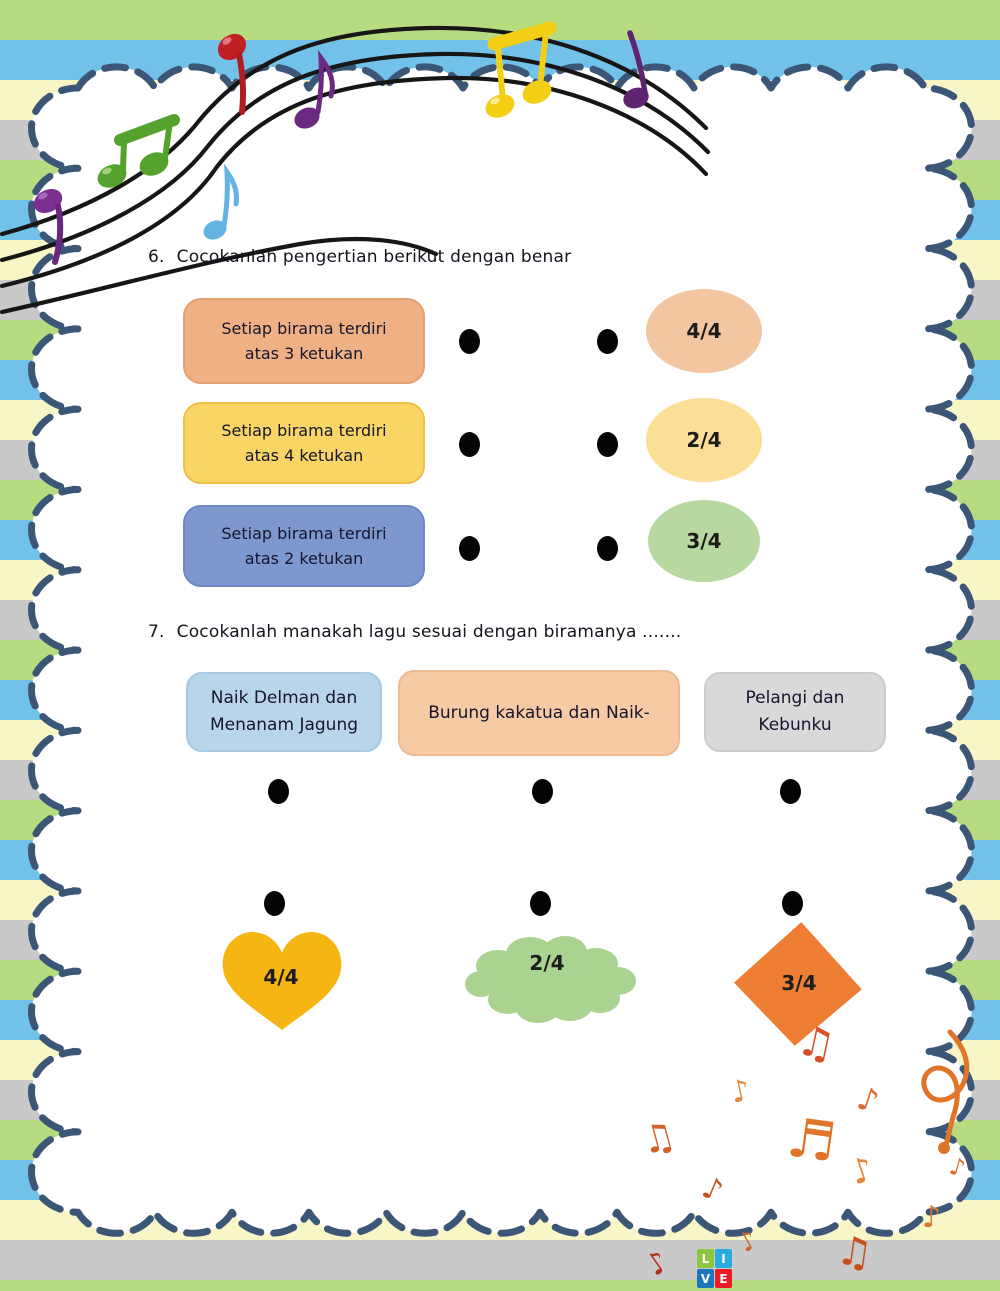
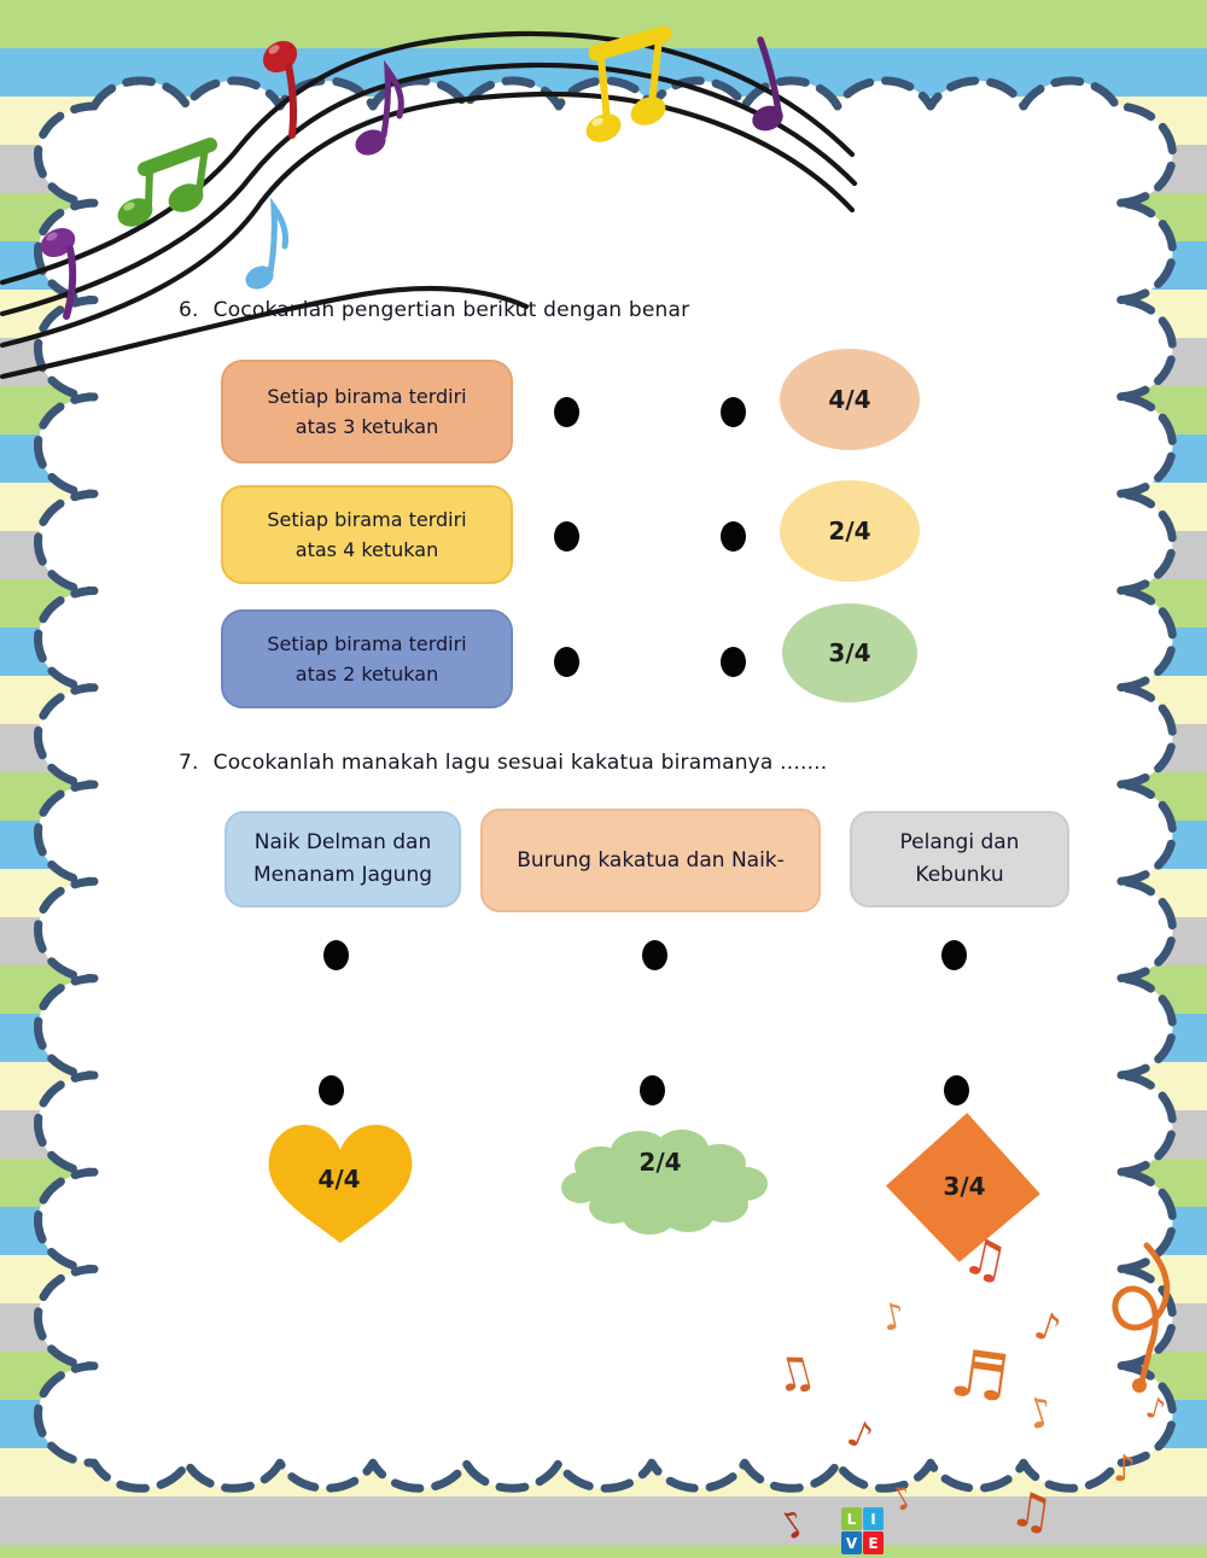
  6. Cocokanlah pengertian berikut dengan benar
  Setiap birama terdiri
  atas 3 ketukan
  Setiap birama terdiri
  atas 4 ketukan
  Setiap birama terdiri
  atas 2 ketukan
  4/4
  2/4
  3/4
- 7. Cocokanlah manakah lagu sesuai dengan biramanya .......
+ 7. Cocokanlah manakah lagu sesuai kakatua biramanya .......
  Naik Delman dan
  Menanam Jagung
  Burung kakatua dan Naik-
  Pelangi dan
  Kebunku
  4/4
  2/4
  3/4
  ♪
  L
  I
  V
  E
